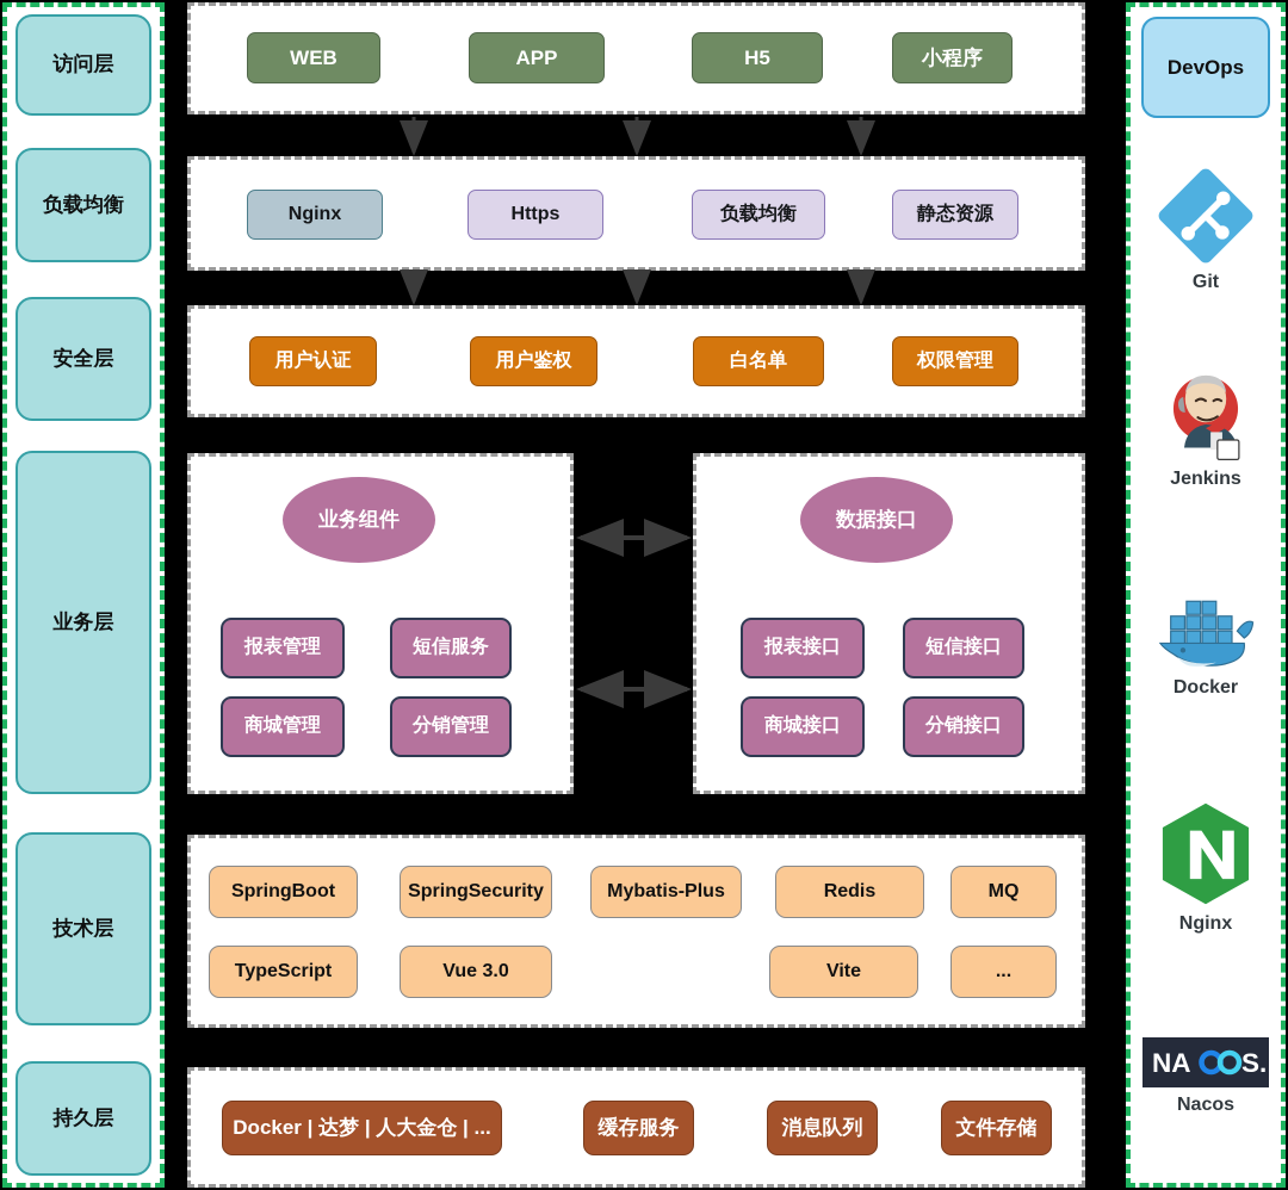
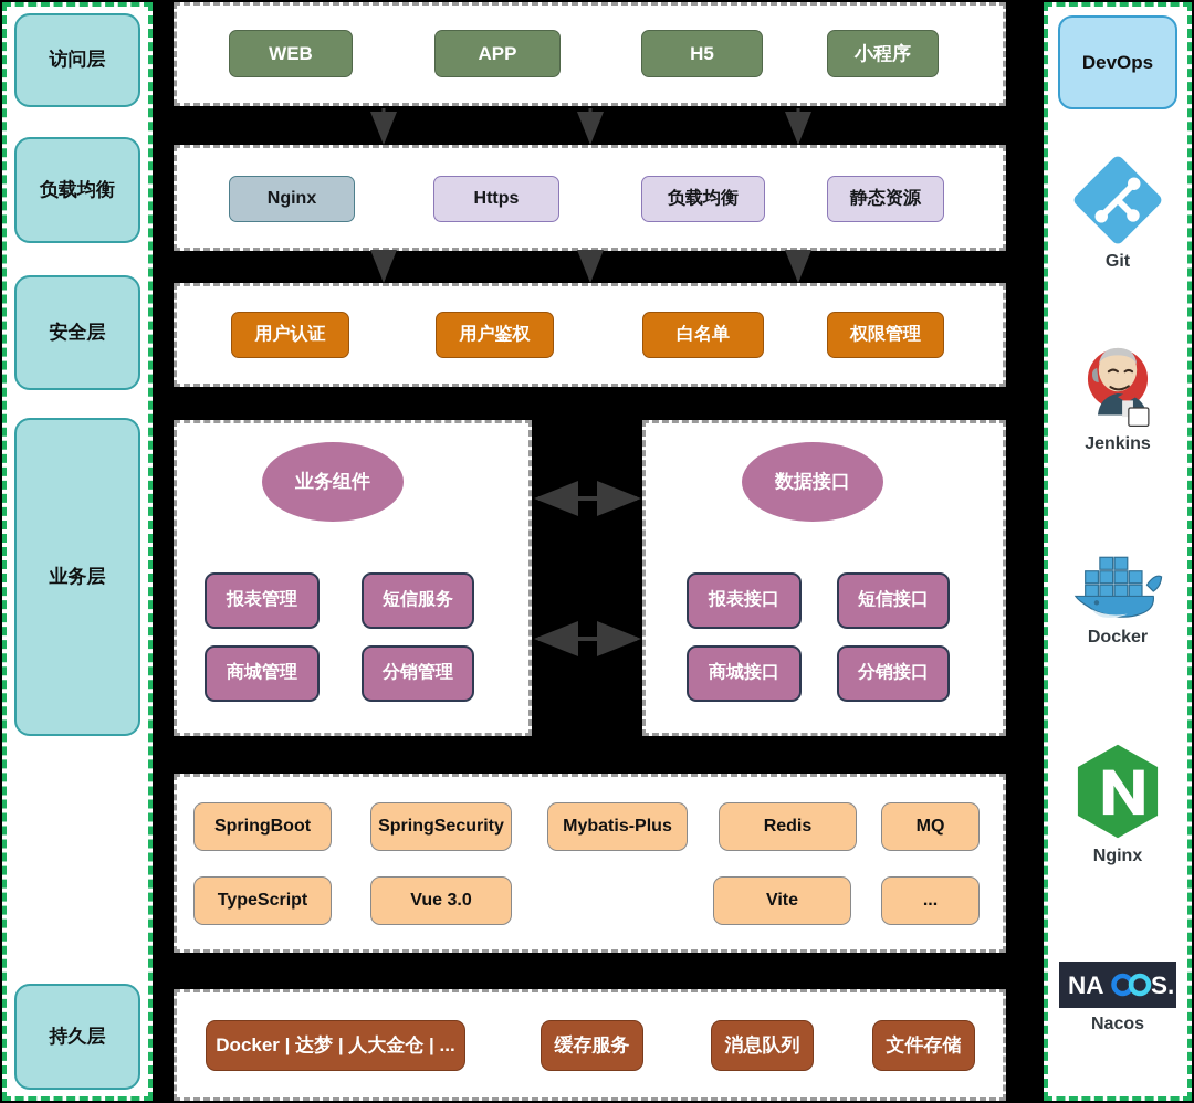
  访问层
  负载均衡
  安全层
  业务层
- 技术层
  持久层
  WEB
  APP
  H5
  小程序
  Nginx
  Https
  负载均衡
  静态资源
  用户认证
  用户鉴权
  白名单
  权限管理
  业务组件
  报表管理
  短信服务
  商城管理
  分销管理
  数据接口
  报表接口
  短信接口
  商城接口
  分销接口
  SpringBoot
  SpringSecurity
  Mybatis-Plus
  Redis
  MQ
  TypeScript
  Vue 3.0
  Vite
  ...
  Docker | 达梦 | 人大金仓 | ...
  缓存服务
  消息队列
  文件存储
  DevOps
  Git
  Jenkins
  Docker
  Nginx
  NA
  S.
  Nacos
